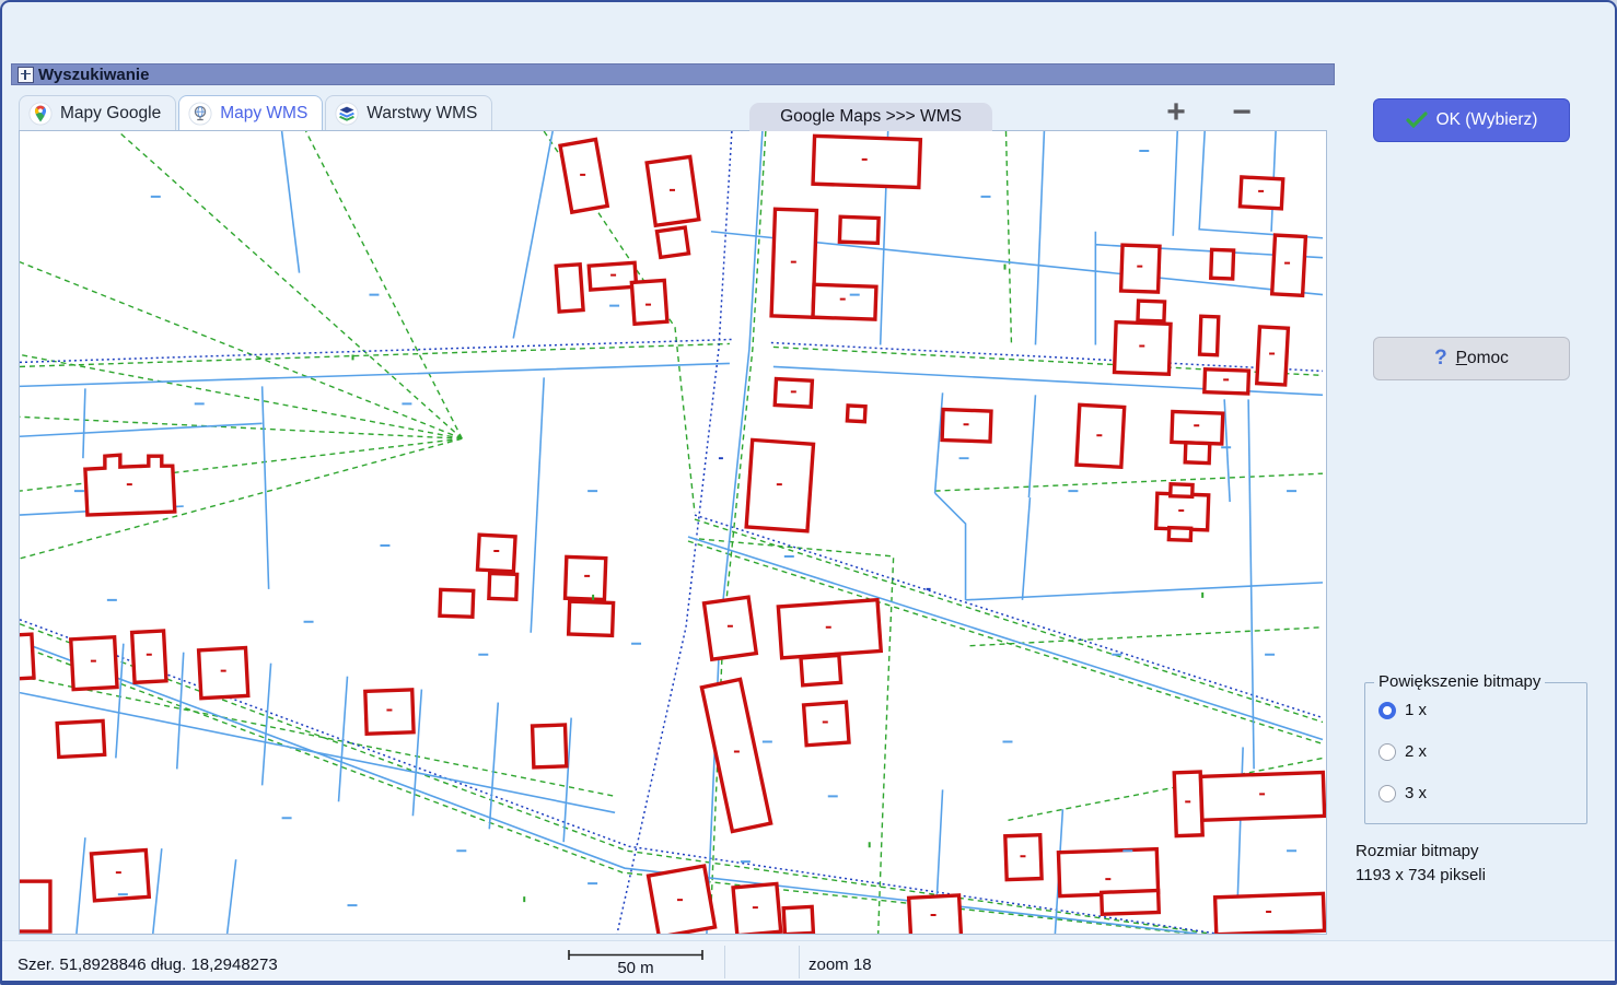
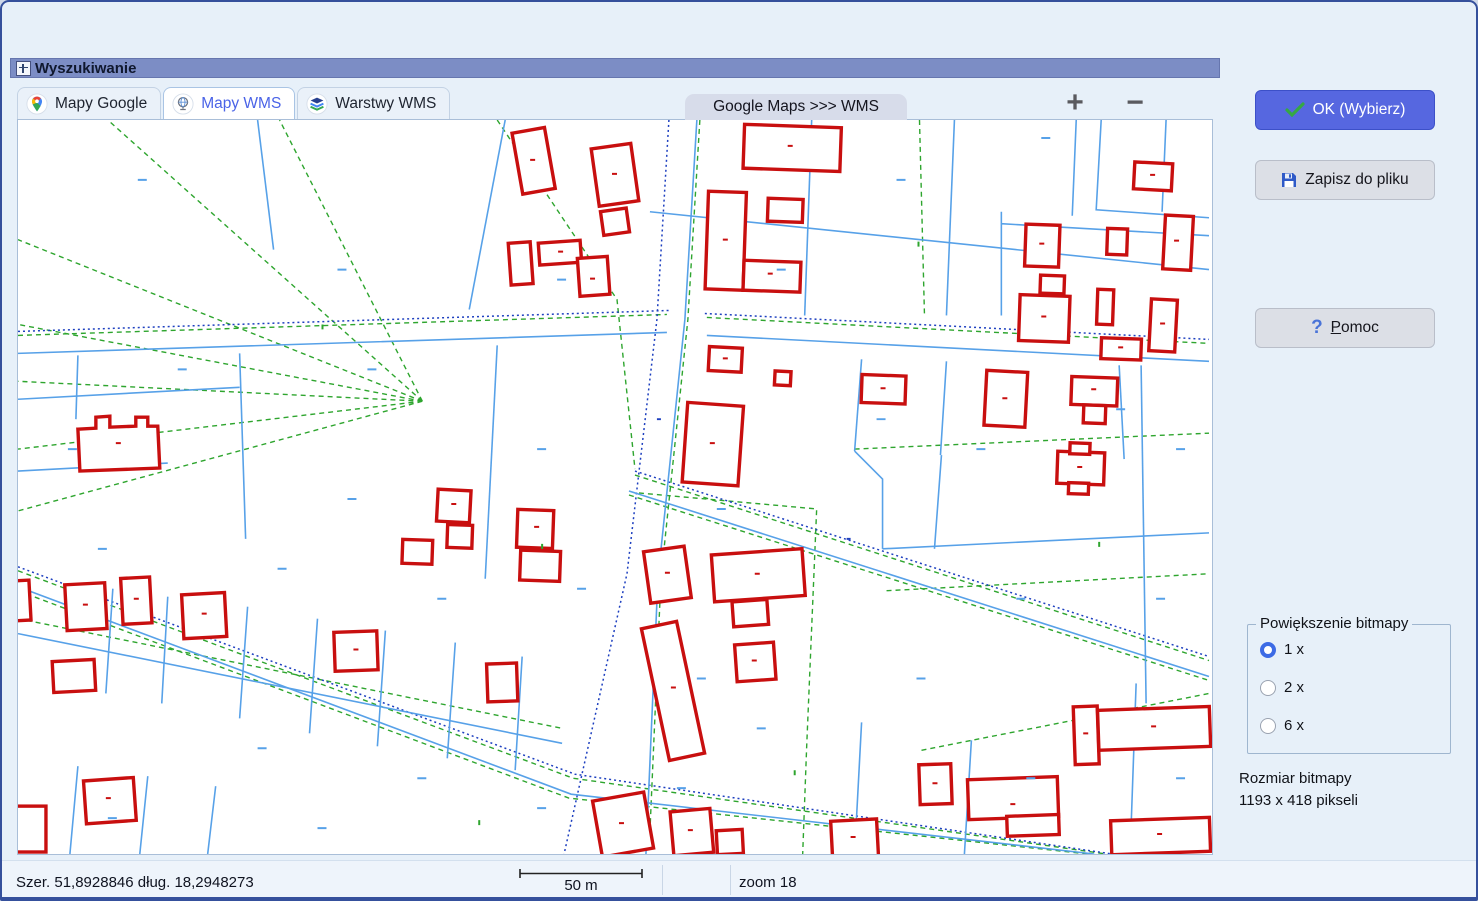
  Wyszukiwanie
  Mapy Google
  Mapy WMS
  Warstwy WMS
  Google Maps >>> WMS
  +
  −
  OK (Wybierz)
+ Zapisz do pliku
  ?
  Pomoc
  Powiększenie bitmapy
  1 x
  2 x
- 3 x
+ 6 x
  Rozmiar bitmapy
- 1193 x 734 pikseli
+ 1193 x 418 pikseli
  Szer. 51,8928846 dług. 18,2948273
  50 m
  zoom 18
